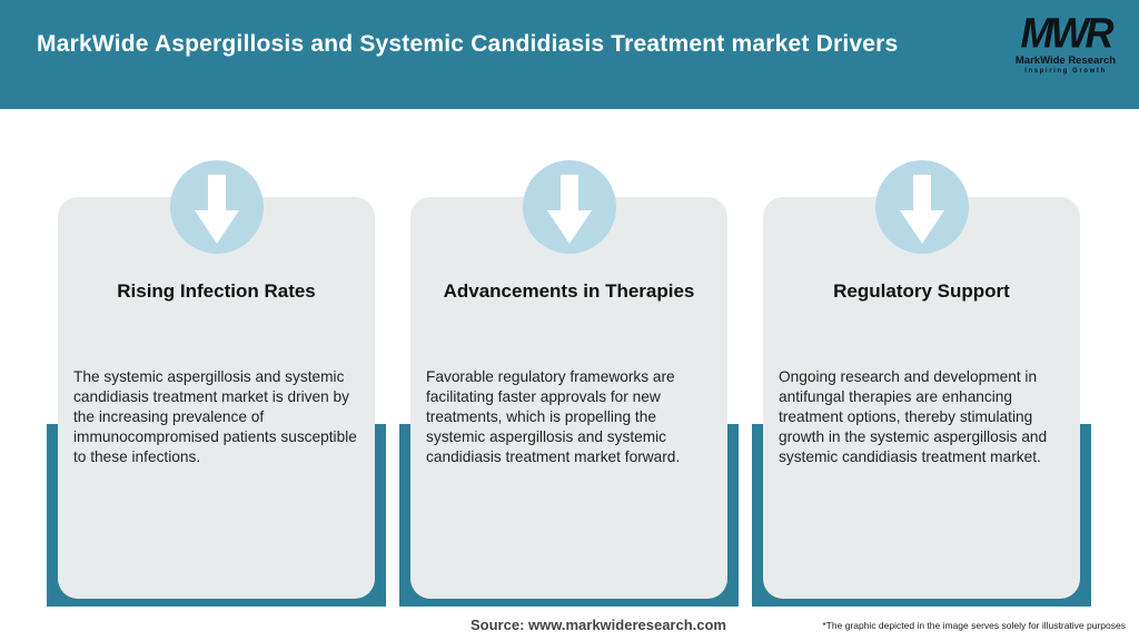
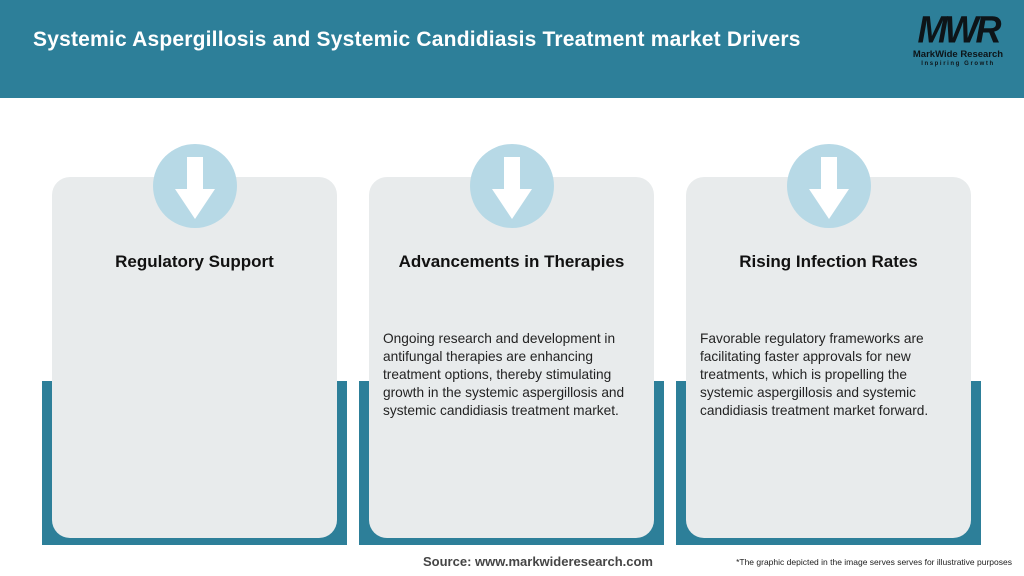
- MarkWide Aspergillosis and Systemic Candidiasis Treatment market Drivers
+ Systemic Aspergillosis and Systemic Candidiasis Treatment market Drivers
  MWR
  MarkWide Research
- Rising Infection Rates
+ Regulatory Support
- The systemic aspergillosis and systemic candidiasis treatment market is driven by the increasing prevalence of immunocompromised patients susceptible to these infections.
  Advancements in Therapies
- Favorable regulatory frameworks are facilitating faster approvals for new treatments, which is propelling the systemic aspergillosis and systemic candidiasis treatment market forward.
+ Ongoing research and development in antifungal therapies are enhancing treatment options, thereby stimulating growth in the systemic aspergillosis and systemic candidiasis treatment market.
- Regulatory Support
+ Rising Infection Rates
- Ongoing research and development in antifungal therapies are enhancing treatment options, thereby stimulating growth in the systemic aspergillosis and systemic candidiasis treatment market.
+ Favorable regulatory frameworks are facilitating faster approvals for new treatments, which is propelling the systemic aspergillosis and systemic candidiasis treatment market forward.
  Source: www.markwideresearch.com
- *The graphic depicted in the image serves solely for illustrative purposes
+ *The graphic depicted in the image serves serves for illustrative purposes
